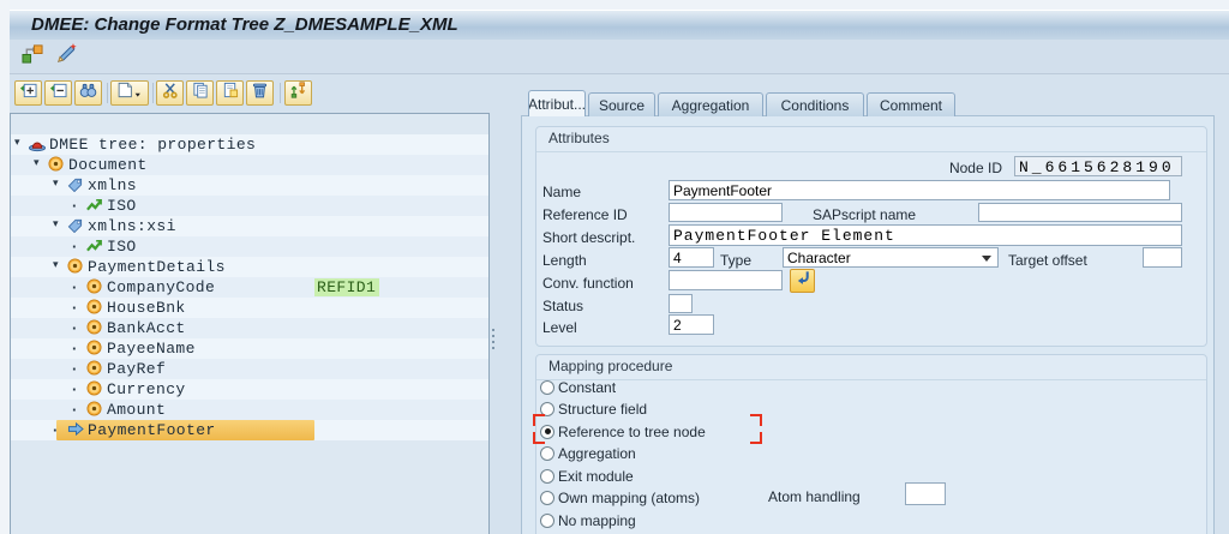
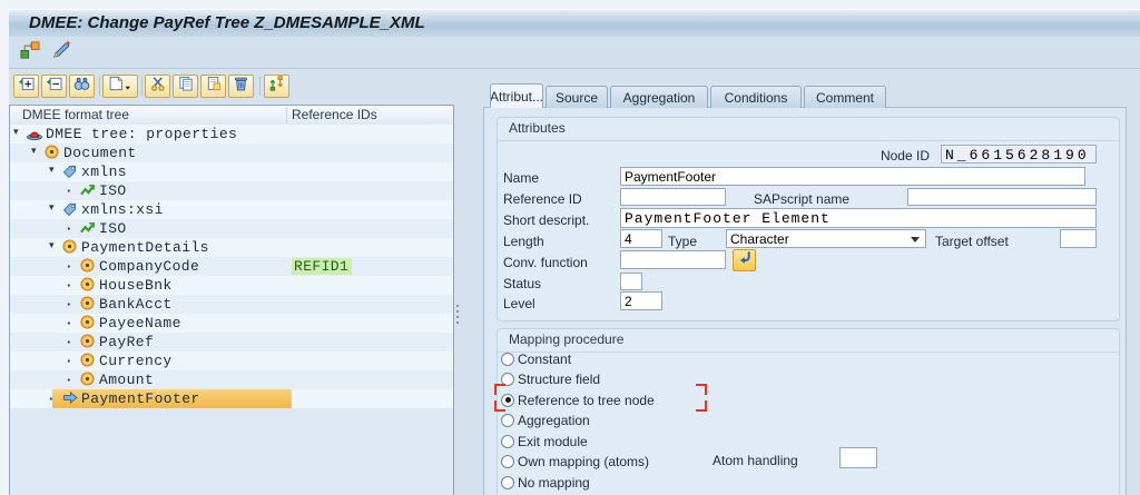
- DMEE: Change Format Tree Z_DMESAMPLE_XML
+ DMEE: Change PayRef Tree Z_DMESAMPLE_XML
+ DMEE format tree
+ Reference IDs
  ▾
  DMEE tree: properties
  ▾
  Document
  ▾
  xmlns
  ·
  ISO
  ▾
  xmlns:xsi
  ·
  ISO
  ▾
  PaymentDetails
  ·
  CompanyCode
  REFID1
  ·
  HouseBnk
  ·
  BankAcct
  ·
  PayeeName
  ·
  PayRef
  ·
  Currency
  ·
  Amount
  ·
  PaymentFooter
  Attribut...
  Source
  Aggregation
  Conditions
  Comment
  Attributes
  Node ID
  N_6615628190
  Name
  PaymentFooter
  Reference ID
  SAPscript name
  Short descript.
  PaymentFooter Element
  Length
  4
  Type
  Character
  Target offset
  Conv. function
  Status
  Level
  2
  Mapping procedure
  Constant
  Structure field
  Reference to tree node
  Aggregation
  Exit module
  Own mapping (atoms)
  No mapping
  Atom handling
